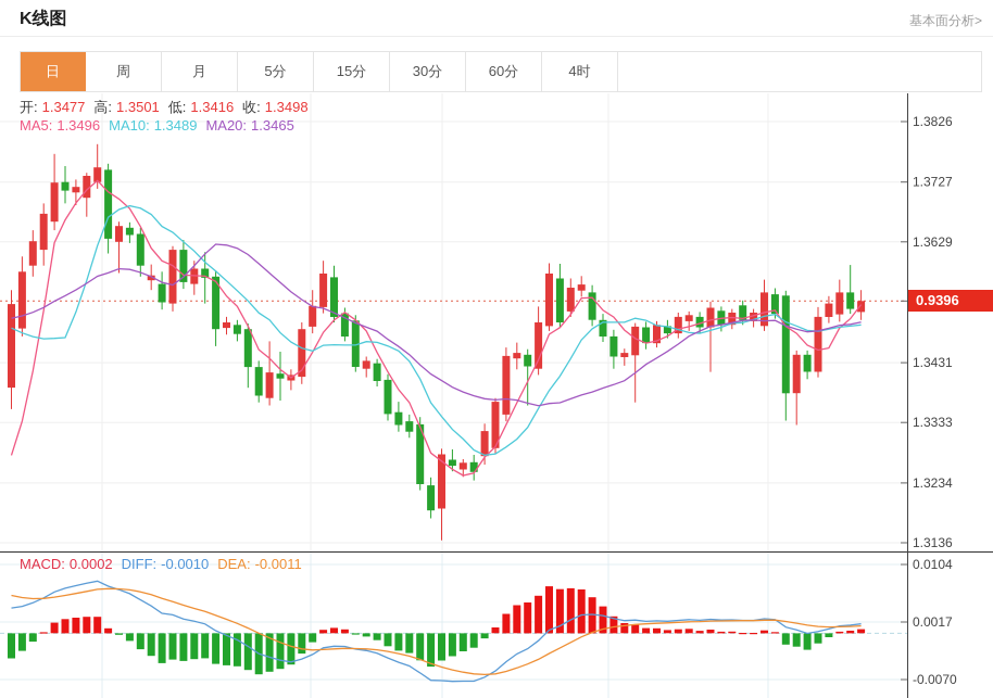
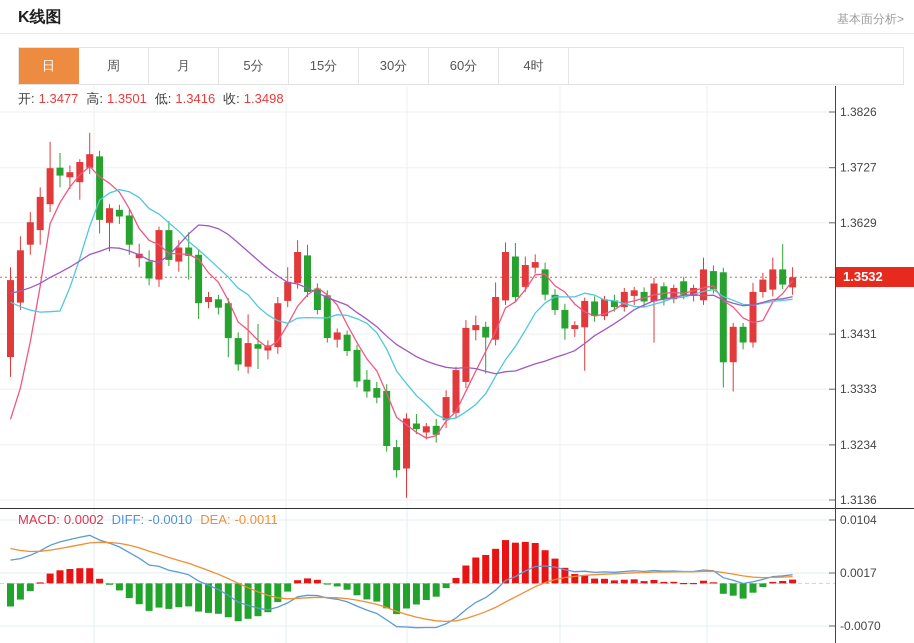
  K线图
  基本面分析>
  日
  周
  月
  5分
  15分
  30分
  60分
  4时
  1.3826
  1.3727
  1.3629
  1.3431
  1.3333
  1.3234
  1.3136
  0.0104
  0.0017
  -0.0070
  开: 1.3477 高: 1.3501 低: 1.3416 收: 1.3498
- MA5: 1.3496 MA10: 1.3489 MA20: 1.3465
  MACD: 0.0002 DIFF: -0.0010 DEA: -0.0011
- 0.9396
+ 1.3532
